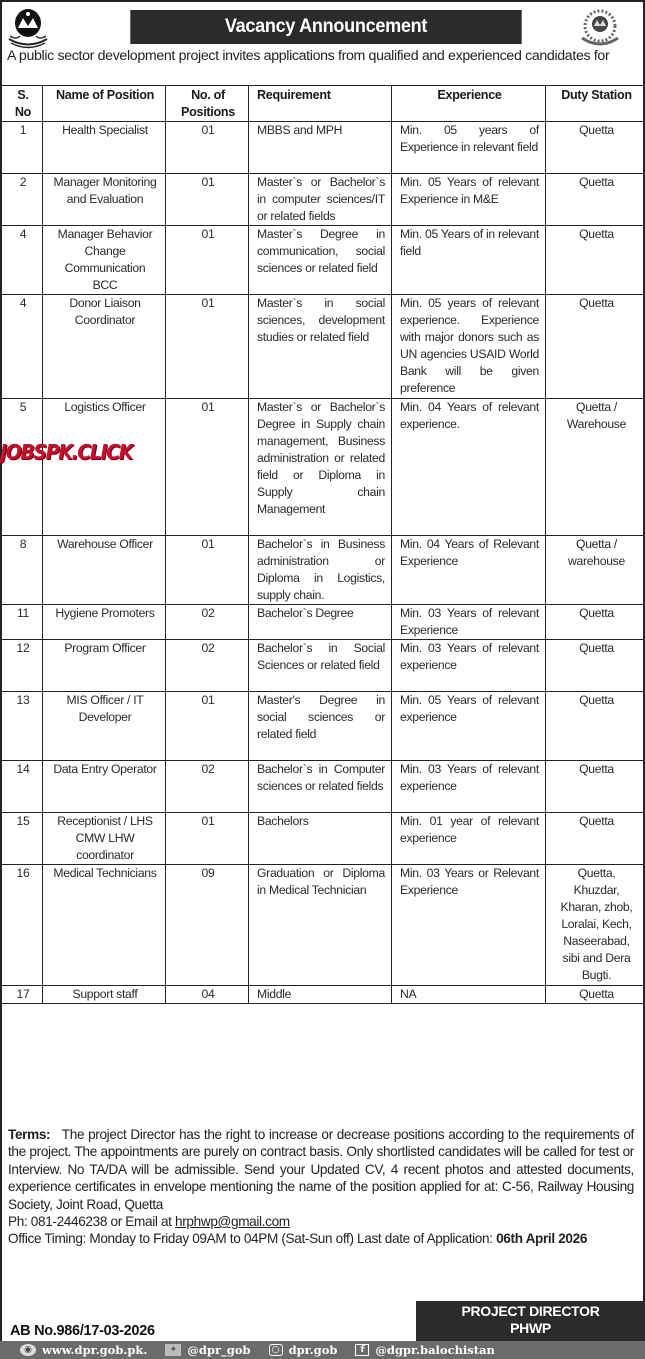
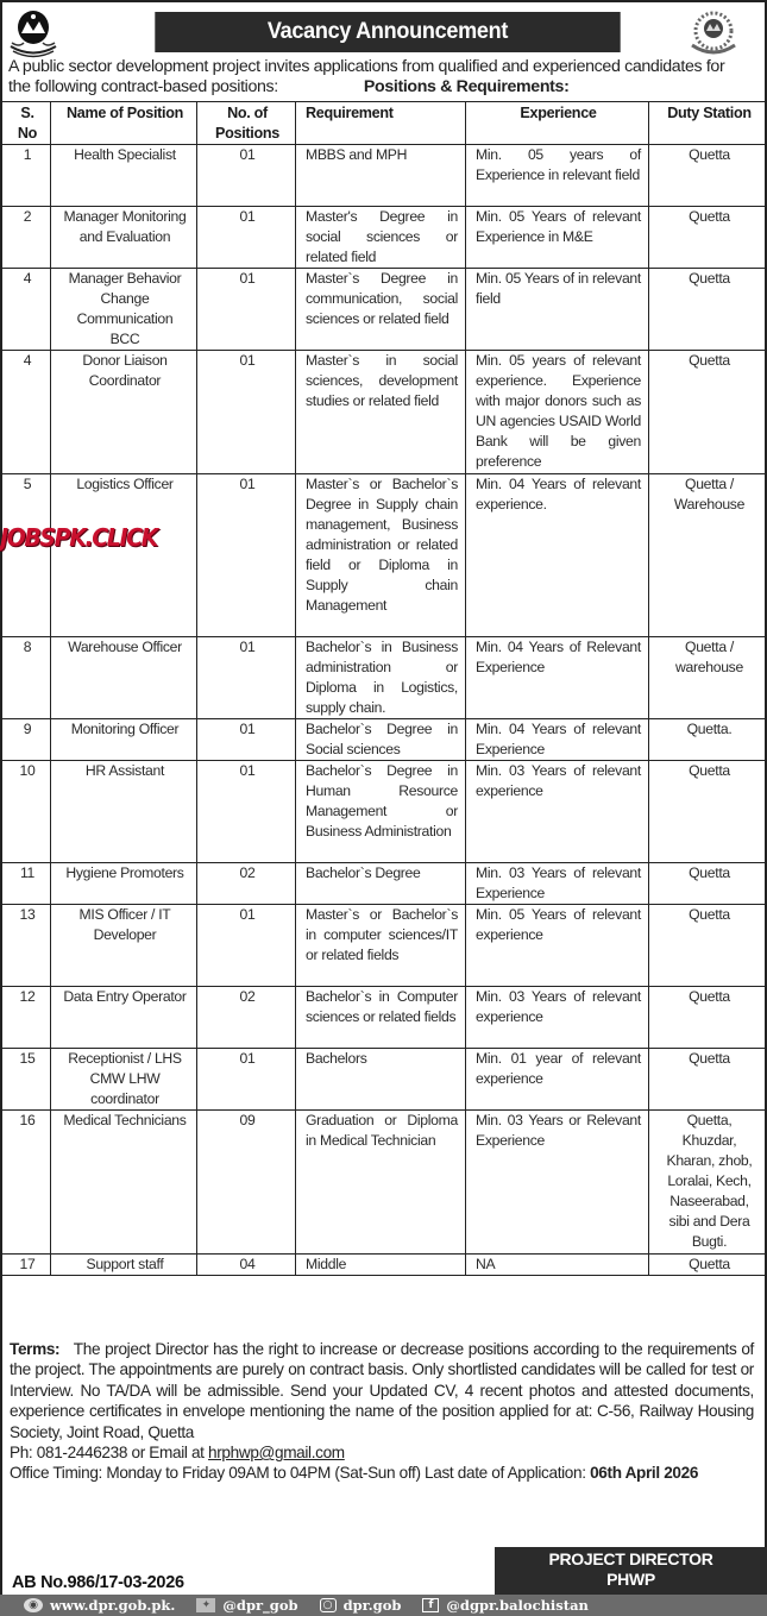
  Vacancy Announcement
  A public sector development project invites applications from qualified and experienced candidates for
+ the following contract-based positions:
+ Positions & Requirements:
  S. No	Name of Position	No. of Positions	Requirement	Experience	Duty Station
  1	Health Specialist	01	MBBS and MPH	Min. 05 years of Experience in relevant field	Quetta
- 2	Manager Monitoring and Evaluation	01	Master`s or Bachelor`s in computer sciences/IT or related fields	Min. 05 Years of relevant Experience in M&E	Quetta
+ 2	Manager Monitoring and Evaluation	01	Master's Degree in social sciences or related field	Min. 05 Years of relevant Experience in M&E	Quetta
  4	Manager Behavior Change Communication BCC	01	Master`s Degree in communication, social sciences or related field	Min. 05 Years of in relevant field	Quetta
  4	Donor Liaison Coordinator	01	Master`s in social sciences, development studies or related field	Min. 05 years of relevant experience. Experience with major donors such as UN agencies USAID World Bank will be given preference	Quetta
  5	Logistics Officer	01	Master`s or Bachelor`s Degree in Supply chain management, Business administration or related field or Diploma in Supply chain Management	Min. 04 Years of relevant experience.	Quetta / Warehouse
  8	Warehouse Officer	01	Bachelor`s in Business administration or Diploma in Logistics, supply chain.	Min. 04 Years of Relevant Experience	Quetta / warehouse
+ 9	Monitoring Officer	01	Bachelor`s Degree in Social sciences	Min. 04 Years of relevant Experience	Quetta.
+ 10	HR Assistant	01	Bachelor`s Degree in Human Resource Management or Business Administration	Min. 03 Years of relevant experience	Quetta
  11	Hygiene Promoters	02	Bachelor`s Degree	Min. 03 Years of relevant Experience	Quetta
- 12	Program Officer	02	Bachelor`s in Social Sciences or related field	Min. 03 Years of relevant experience	Quetta
- 13	MIS Officer / IT Developer	01	Master's Degree in social sciences or related field	Min. 05 Years of relevant experience	Quetta
+ 13	MIS Officer / IT Developer	01	Master`s or Bachelor`s in computer sciences/IT or related fields	Min. 05 Years of relevant experience	Quetta
- 14	Data Entry Operator	02	Bachelor`s in Computer sciences or related fields	Min. 03 Years of relevant experience	Quetta
+ 12	Data Entry Operator	02	Bachelor`s in Computer sciences or related fields	Min. 03 Years of relevant experience	Quetta
  15	Receptionist / LHS CMW LHW coordinator	01	Bachelors	Min. 01 year of relevant experience	Quetta
  16	Medical Technicians	09	Graduation or Diploma in Medical Technician	Min. 03 Years or Relevant Experience	Quetta, Khuzdar, Kharan, zhob, Loralai, Kech, Naseerabad, sibi and Dera Bugti.
  17	Support staff	04	Middle	NA	Quetta
  JOBSPK.CLICK
  Terms: The project Director has the right to increase or decrease positions according to the requirements of the project. The appointments are purely on contract basis. Only shortlisted candidates will be called for test or Interview. No TA/DA will be admissible. Send your Updated CV, 4 recent photos and attested documents, experience certificates in envelope mentioning the name of the position applied for at: C-56, Railway Housing Society, Joint Road, Quetta
  Ph: 081-2446238 or Email at hrphwp@gmail.com
  Office Timing: Monday to Friday 09AM to 04PM (Sat-Sun off) Last date of Application: 06th April 2026
  AB No.986/17-03-2026
  PROJECT DIRECTOR
  PHWP
  ◉
  www.dpr.gob.pk.
  ✦
  @dpr_gob
  ○
  dpr.gob
  f
  @dgpr.balochistan
